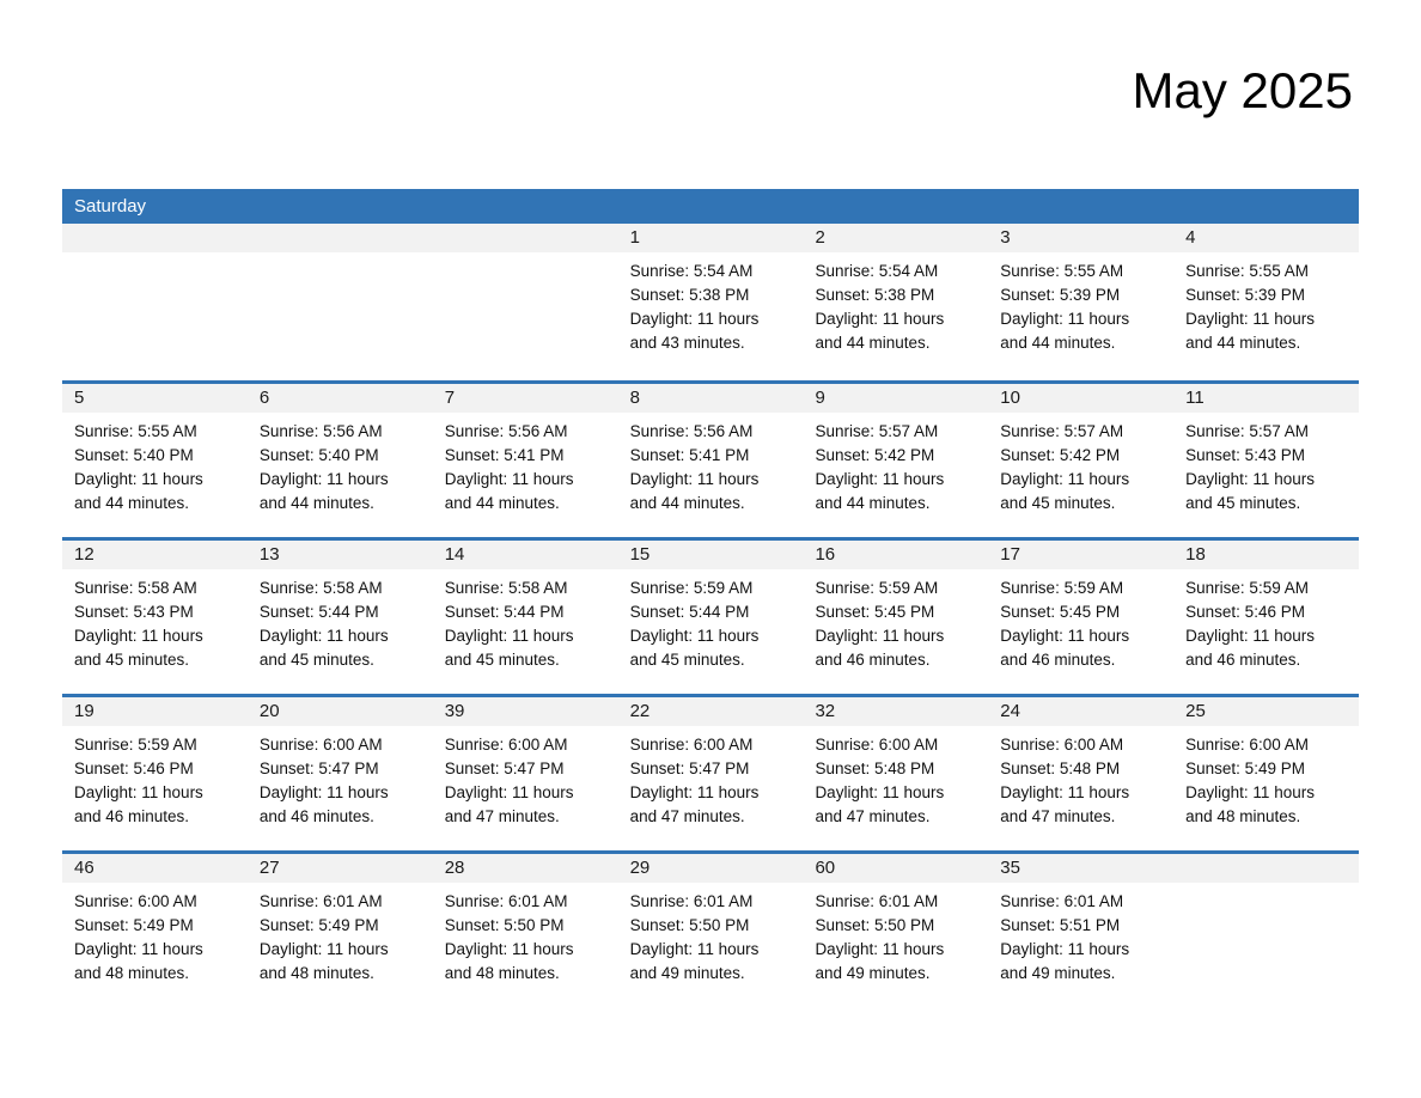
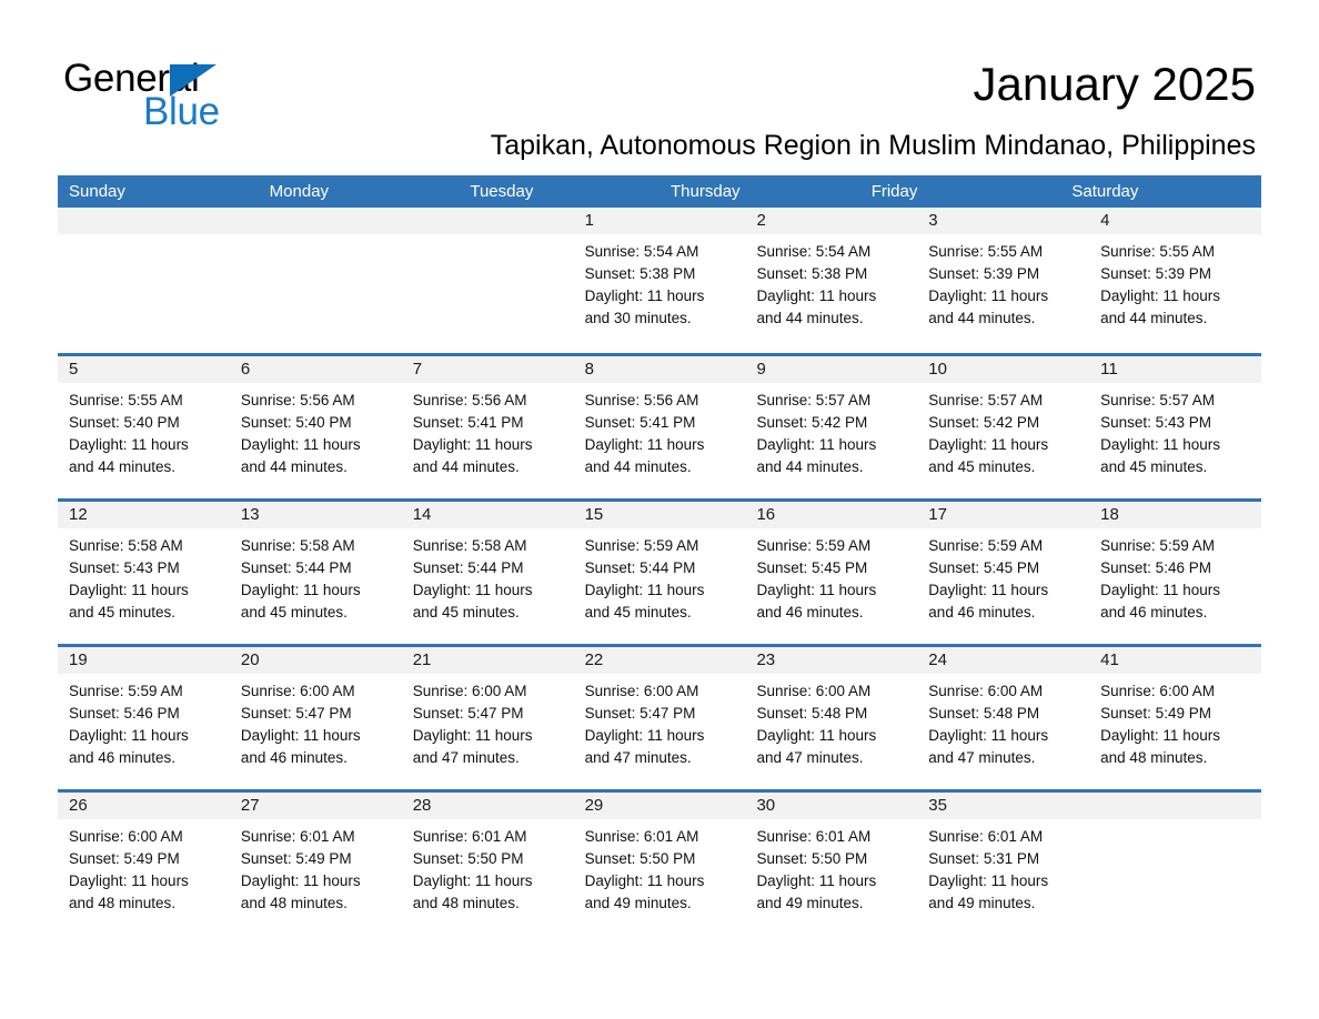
+ General
+ Blue
- May 2025
+ January 2025
+ Tapikan, Autonomous Region in Muslim Mindanao, Philippines
+ Sunday
+ Monday
+ Tuesday
+ Thursday
+ Friday
  Saturday
  1
  Sunrise: 5:54 AM
  Sunset: 5:38 PM
  Daylight: 11 hours
- and 43 minutes.
+ and 30 minutes.
  2
  Sunrise: 5:54 AM
  Sunset: 5:38 PM
  Daylight: 11 hours
  and 44 minutes.
  3
  Sunrise: 5:55 AM
  Sunset: 5:39 PM
  Daylight: 11 hours
  and 44 minutes.
  4
  Sunrise: 5:55 AM
  Sunset: 5:39 PM
  Daylight: 11 hours
  and 44 minutes.
  5
  Sunrise: 5:55 AM
  Sunset: 5:40 PM
  Daylight: 11 hours
  and 44 minutes.
  6
  Sunrise: 5:56 AM
  Sunset: 5:40 PM
  Daylight: 11 hours
  and 44 minutes.
  7
  Sunrise: 5:56 AM
  Sunset: 5:41 PM
  Daylight: 11 hours
  and 44 minutes.
  8
  Sunrise: 5:56 AM
  Sunset: 5:41 PM
  Daylight: 11 hours
  and 44 minutes.
  9
  Sunrise: 5:57 AM
  Sunset: 5:42 PM
  Daylight: 11 hours
  and 44 minutes.
  10
  Sunrise: 5:57 AM
  Sunset: 5:42 PM
  Daylight: 11 hours
  and 45 minutes.
  11
  Sunrise: 5:57 AM
  Sunset: 5:43 PM
  Daylight: 11 hours
  and 45 minutes.
  12
  Sunrise: 5:58 AM
  Sunset: 5:43 PM
  Daylight: 11 hours
  and 45 minutes.
  13
  Sunrise: 5:58 AM
  Sunset: 5:44 PM
  Daylight: 11 hours
  and 45 minutes.
  14
  Sunrise: 5:58 AM
  Sunset: 5:44 PM
  Daylight: 11 hours
  and 45 minutes.
  15
  Sunrise: 5:59 AM
  Sunset: 5:44 PM
  Daylight: 11 hours
  and 45 minutes.
  16
  Sunrise: 5:59 AM
  Sunset: 5:45 PM
  Daylight: 11 hours
  and 46 minutes.
  17
  Sunrise: 5:59 AM
  Sunset: 5:45 PM
  Daylight: 11 hours
  and 46 minutes.
  18
  Sunrise: 5:59 AM
  Sunset: 5:46 PM
  Daylight: 11 hours
  and 46 minutes.
  19
  Sunrise: 5:59 AM
  Sunset: 5:46 PM
  Daylight: 11 hours
  and 46 minutes.
  20
  Sunrise: 6:00 AM
  Sunset: 5:47 PM
  Daylight: 11 hours
  and 46 minutes.
- 39
+ 21
  Sunrise: 6:00 AM
  Sunset: 5:47 PM
  Daylight: 11 hours
  and 47 minutes.
  22
  Sunrise: 6:00 AM
  Sunset: 5:47 PM
  Daylight: 11 hours
  and 47 minutes.
- 32
+ 23
  Sunrise: 6:00 AM
  Sunset: 5:48 PM
  Daylight: 11 hours
  and 47 minutes.
  24
  Sunrise: 6:00 AM
  Sunset: 5:48 PM
  Daylight: 11 hours
  and 47 minutes.
- 25
+ 41
  Sunrise: 6:00 AM
  Sunset: 5:49 PM
  Daylight: 11 hours
  and 48 minutes.
- 46
+ 26
  Sunrise: 6:00 AM
  Sunset: 5:49 PM
  Daylight: 11 hours
  and 48 minutes.
  27
  Sunrise: 6:01 AM
  Sunset: 5:49 PM
  Daylight: 11 hours
  and 48 minutes.
  28
  Sunrise: 6:01 AM
  Sunset: 5:50 PM
  Daylight: 11 hours
  and 48 minutes.
  29
  Sunrise: 6:01 AM
  Sunset: 5:50 PM
  Daylight: 11 hours
  and 49 minutes.
- 60
+ 30
  Sunrise: 6:01 AM
  Sunset: 5:50 PM
  Daylight: 11 hours
  and 49 minutes.
  35
  Sunrise: 6:01 AM
- Sunset: 5:51 PM
+ Sunset: 5:31 PM
  Daylight: 11 hours
  and 49 minutes.
